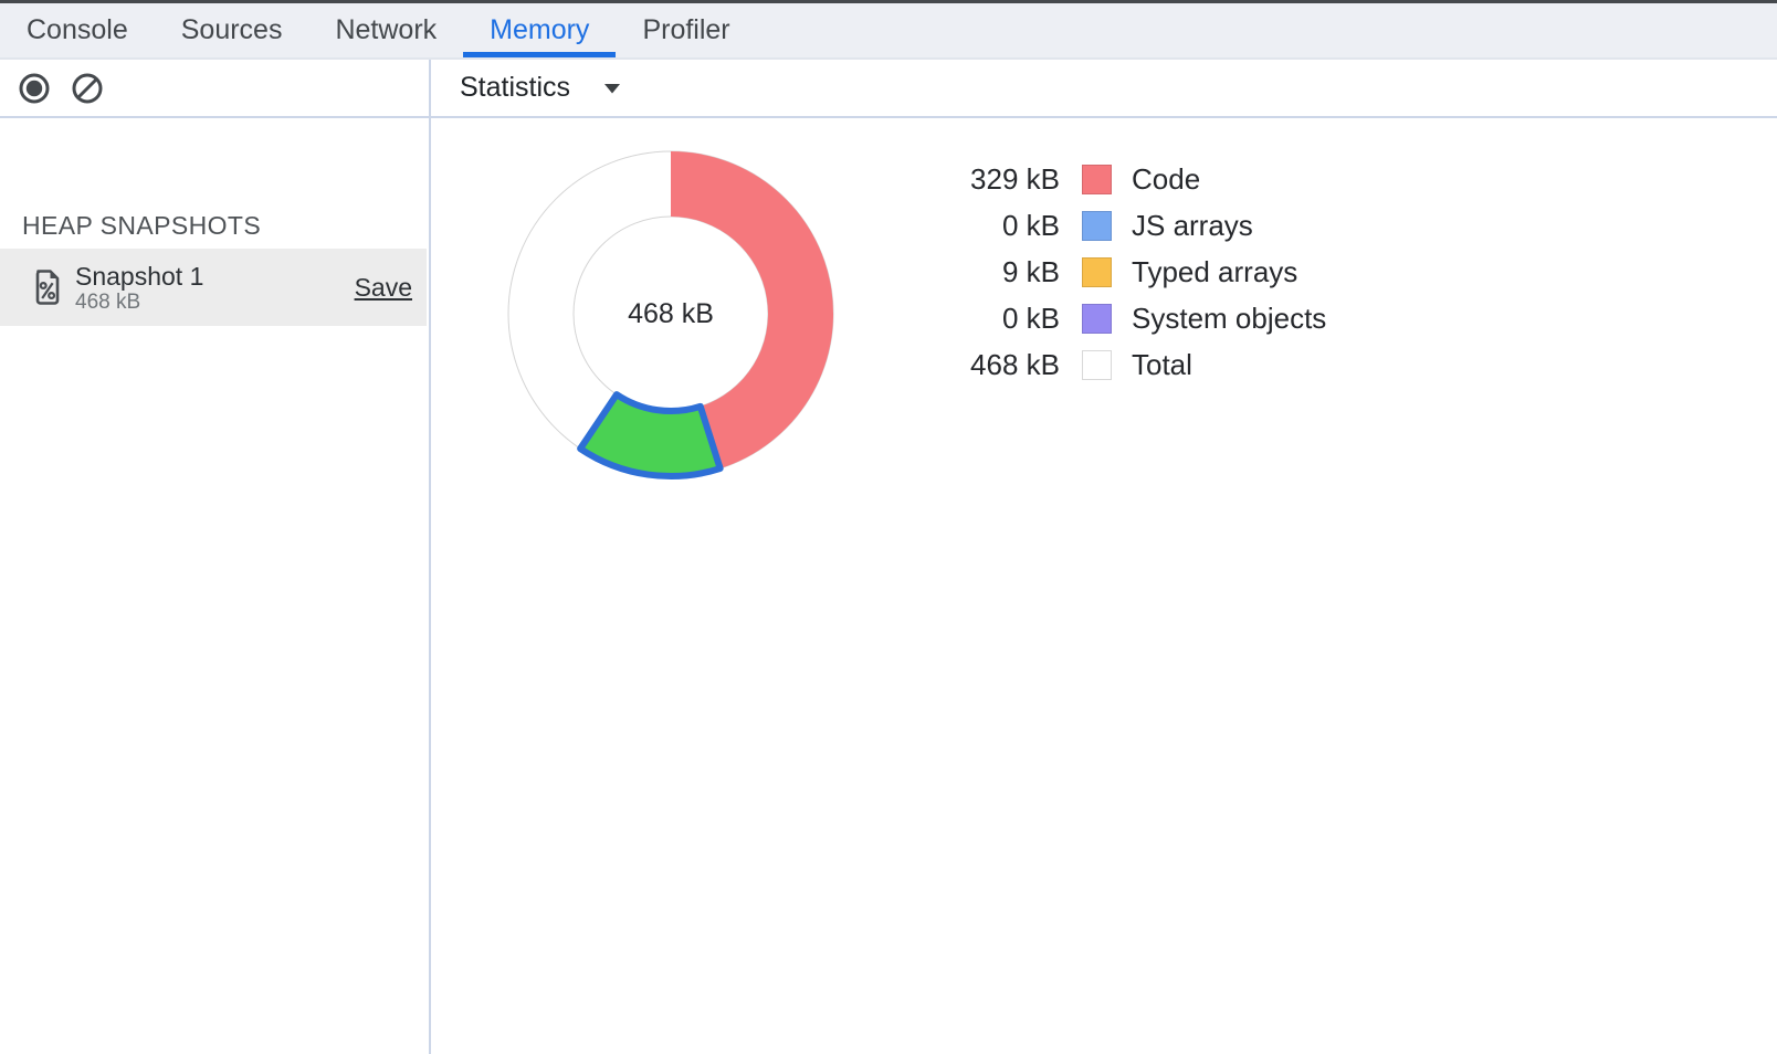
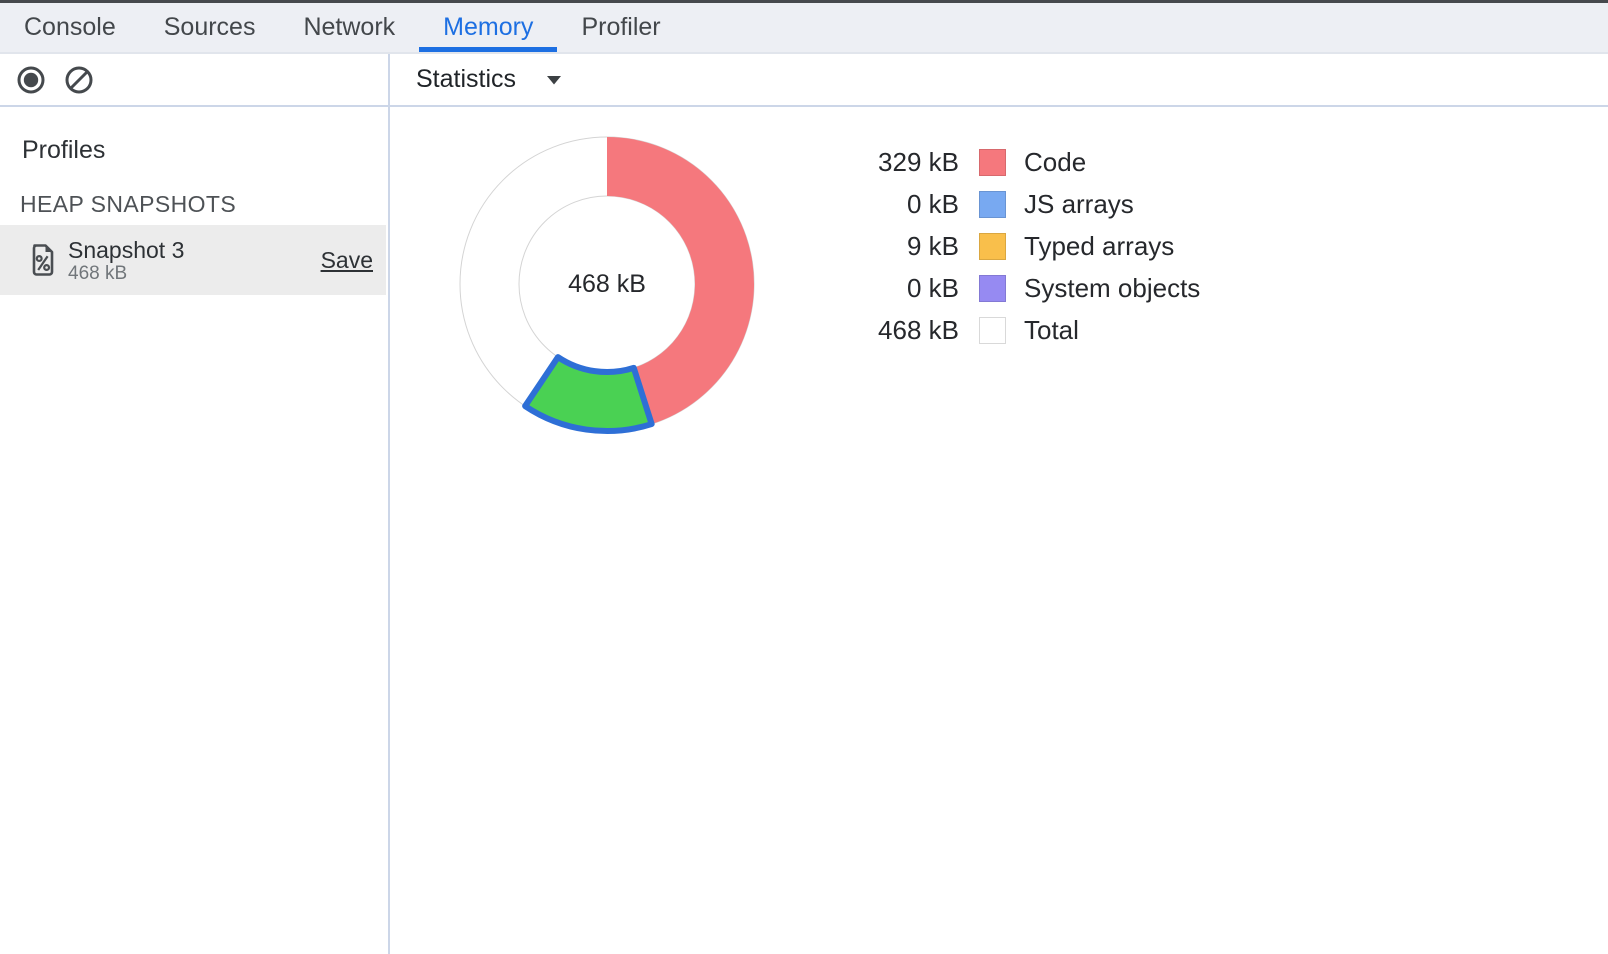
  Console
  Sources
  Network
  Memory
  Profiler
  Statistics
+ Profiles
  HEAP SNAPSHOTS
- Snapshot 1
+ Snapshot 3
  468 kB
  Save
  468 kB
  329 kB
  Code
  0 kB
  JS arrays
  9 kB
  Typed arrays
  0 kB
  System objects
  468 kB
  Total
